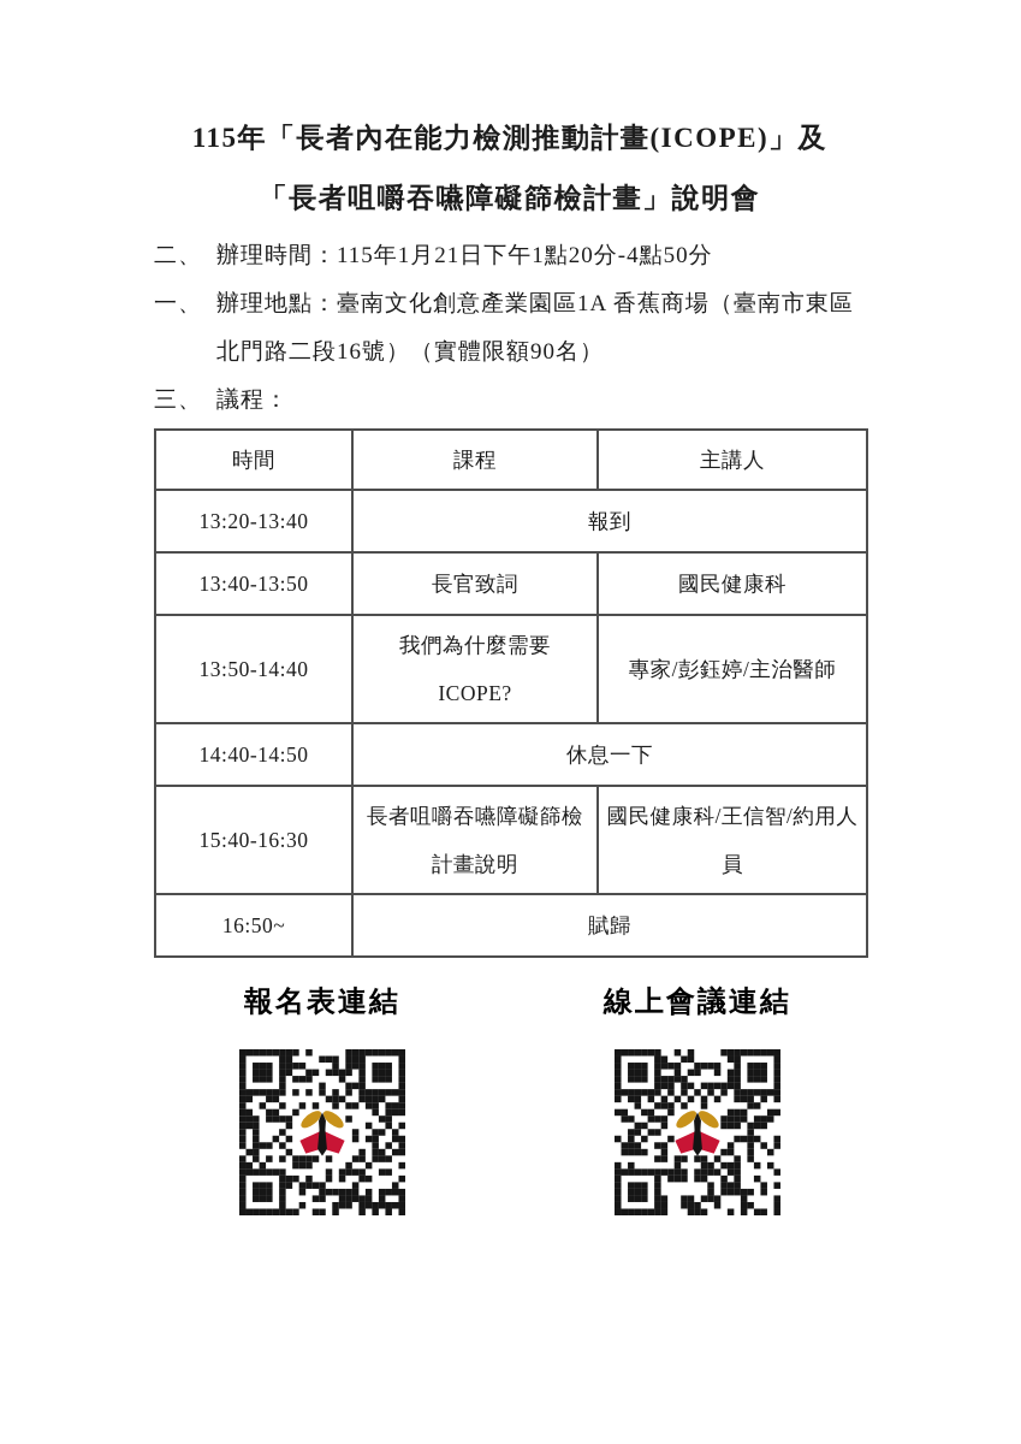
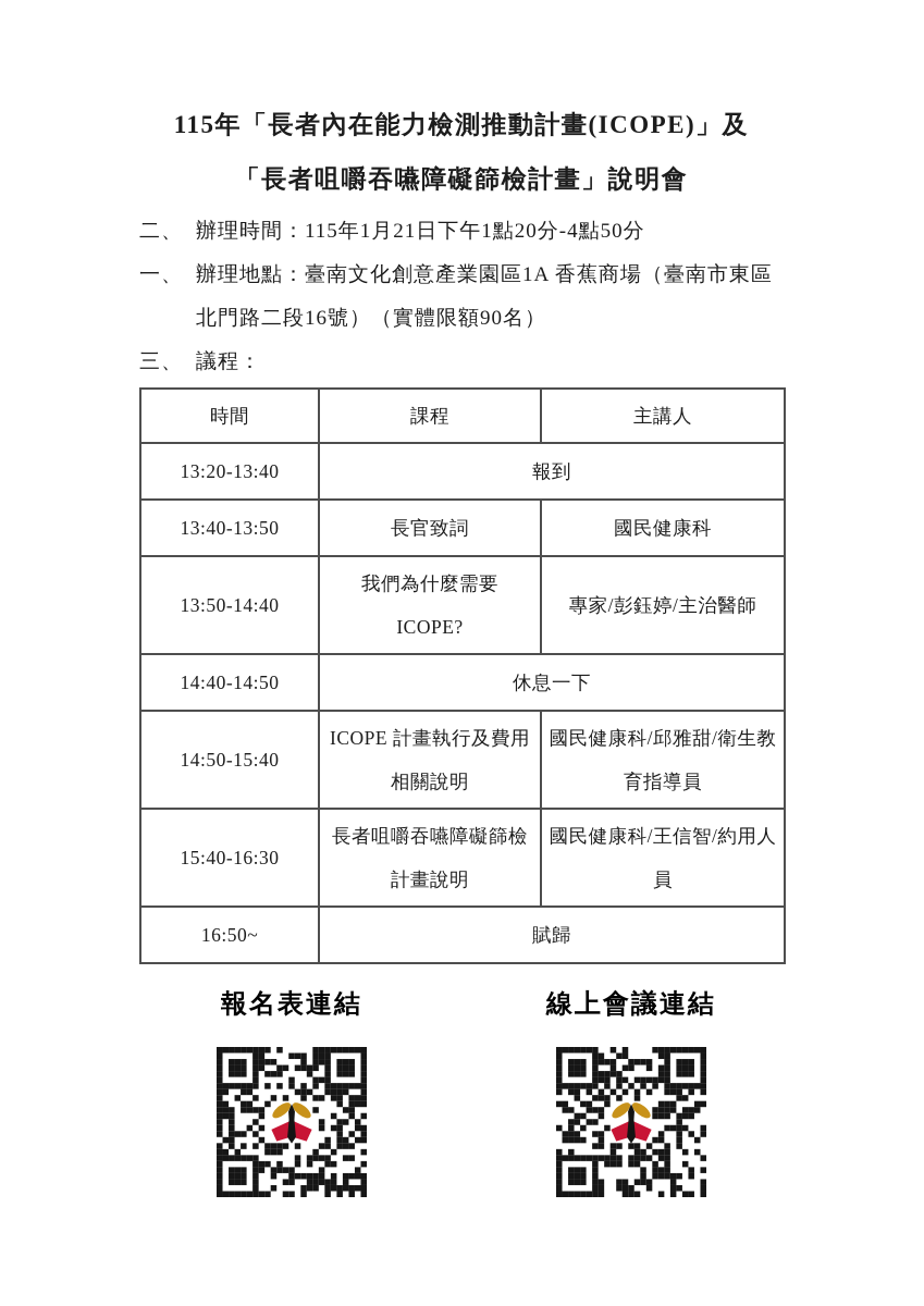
  115年「長者內在能力檢測推動計畫(ICOPE)」及
  「長者咀嚼吞嚥障礙篩檢計畫」說明會
  二、
  辦理時間：115年1月21日下午1點20分-4點50分
  一、
  辦理地點：臺南文化創意產業園區1A 香蕉商場（臺南市東區
  北門路二段16號）（實體限額90名）
  三、
  議程：
  時間	課程	主講人
  13:20-13:40	報到
  13:40-13:50	長官致詞	國民健康科
  13:50-14:40	我們為什麼需要 ICOPE?	專家/彭鈺婷/主治醫師
  14:40-14:50	休息一下
+ 14:50-15:40	ICOPE 計畫執行及費用相關說明	國民健康科/邱雅甜/衛生教育指導員
  15:40-16:30	長者咀嚼吞嚥障礙篩檢計畫說明	國民健康科/王信智/約用人員
  16:50~	賦歸
  報名表連結
  線上會議連結
